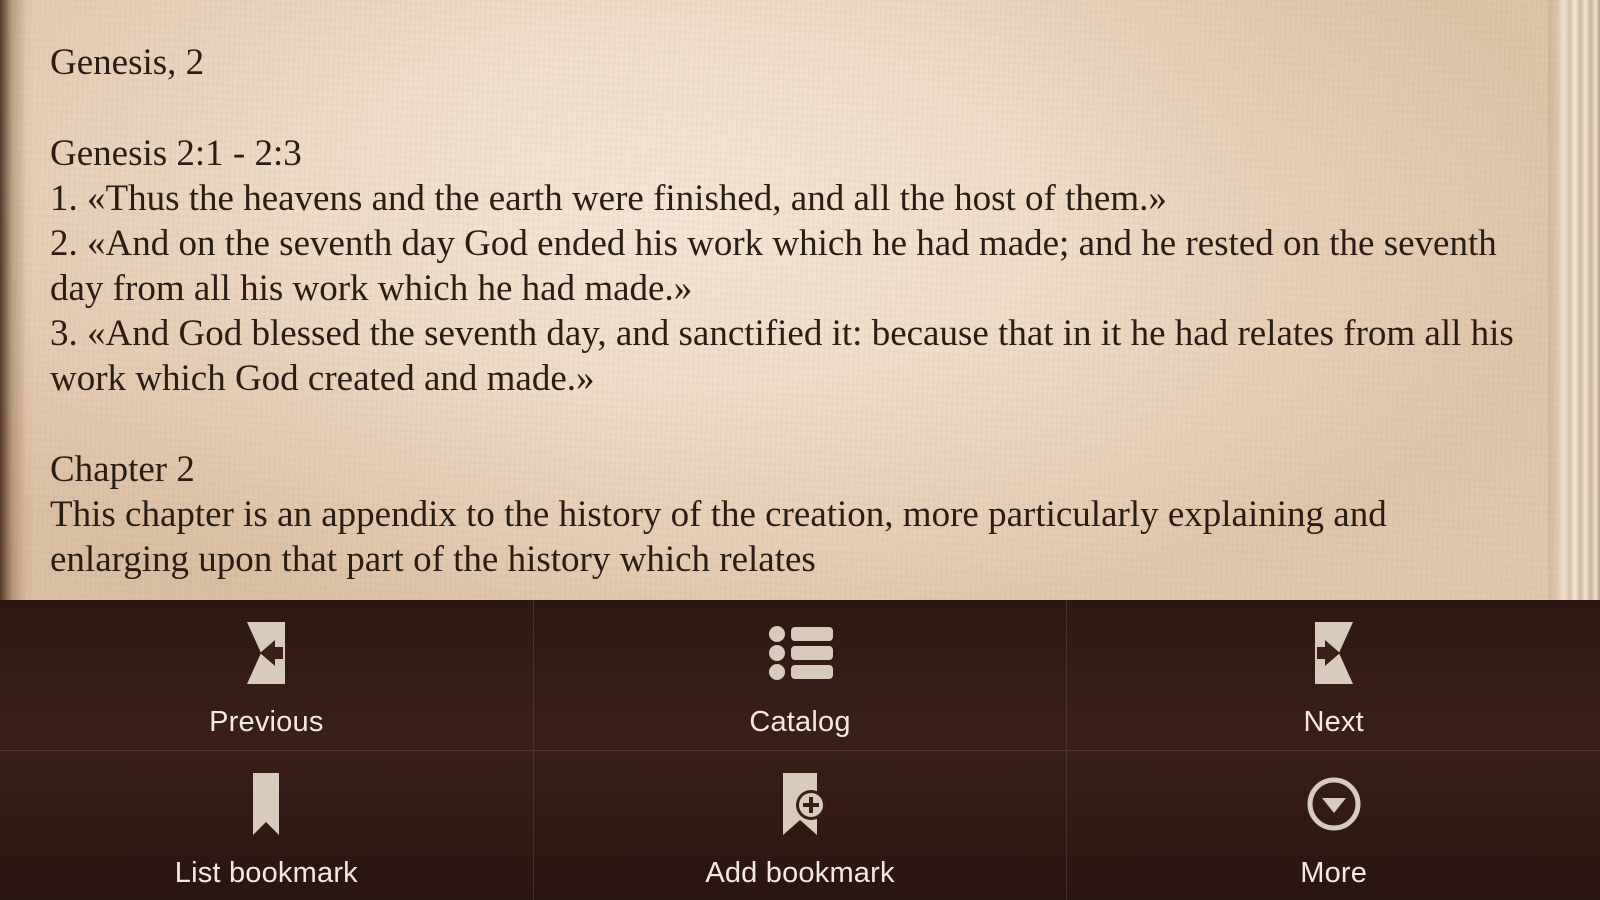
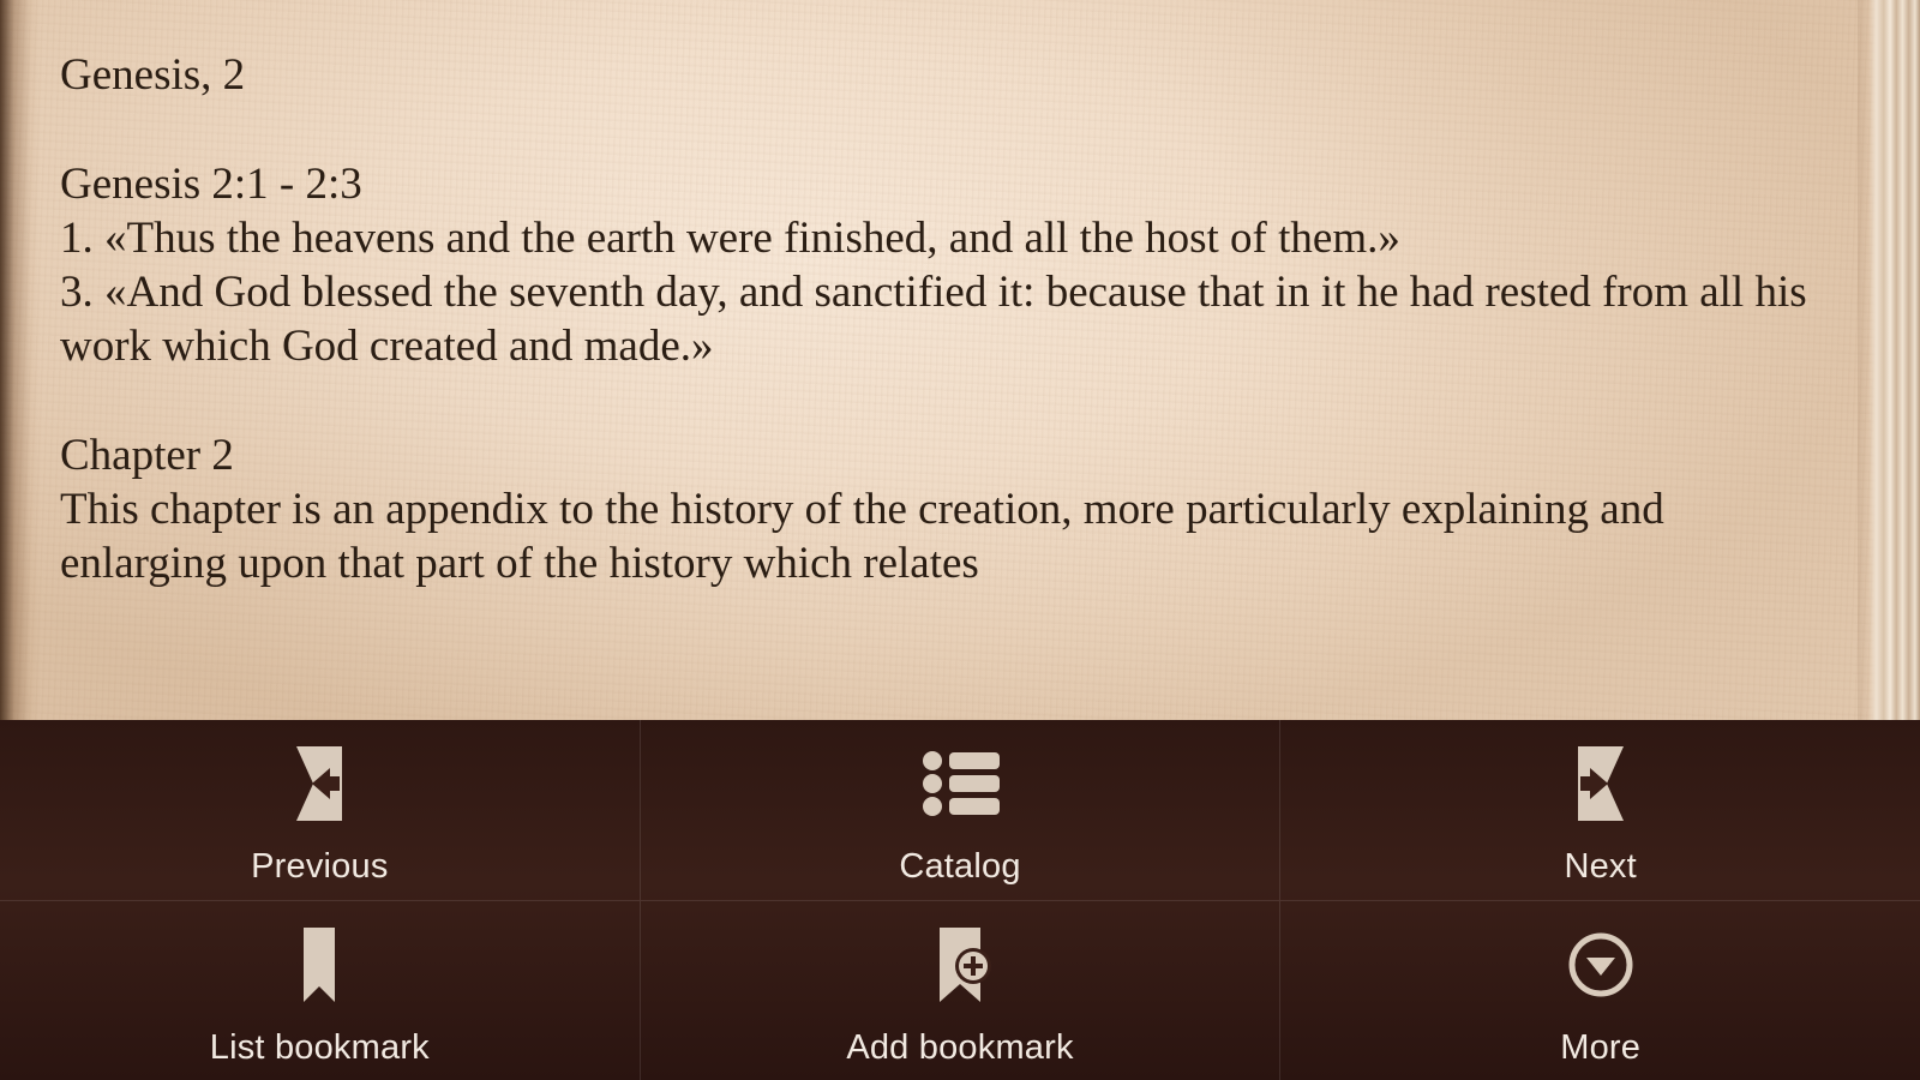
  Genesis, 2
  Genesis 2:1 - 2:3
  1. «Thus the heavens and the earth were finished, and all the host of them.»
- 2. «And on the seventh day God ended his work which he had made; and he rested on the seventh day from all his work which he had made.»
- 3. «And God blessed the seventh day, and sanctified it: because that in it he had relates from all his work which God created and made.»
+ 3. «And God blessed the seventh day, and sanctified it: because that in it he had rested from all his work which God created and made.»
  Chapter 2
  This chapter is an appendix to the history of the creation, more particularly explaining and enlarging upon that part of the history which relates
  Previous
  Catalog
  Next
  List bookmark
  Add bookmark
  More
